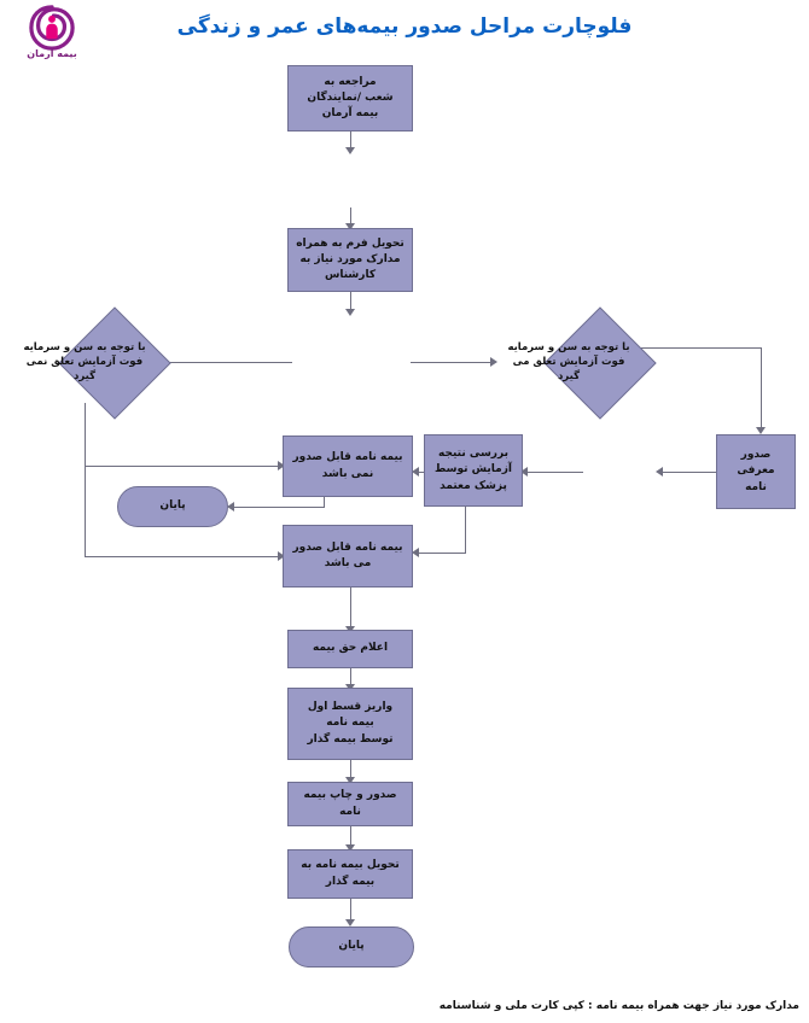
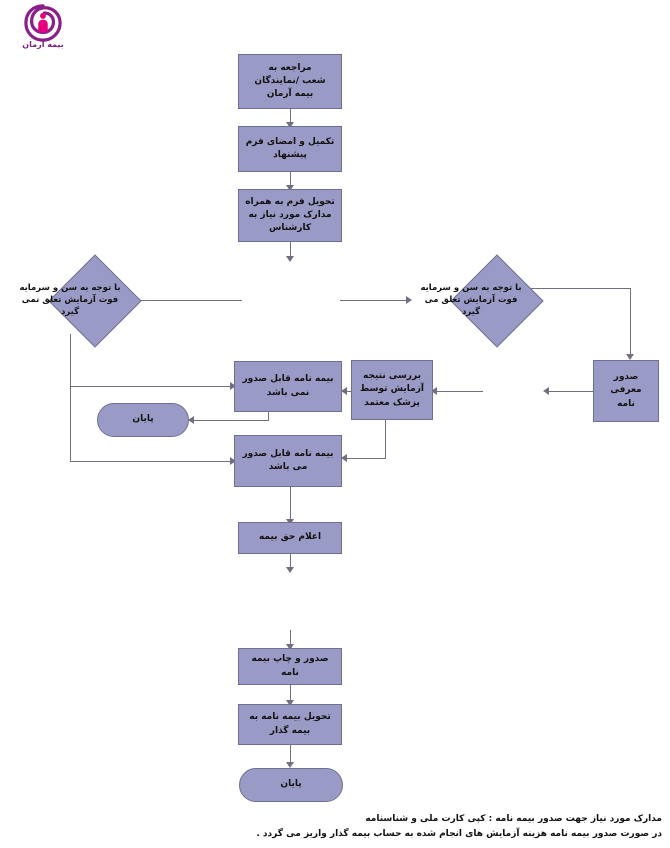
  بیمه آرمان
- فلوچارت مراحل صدور بیمه‌های عمر و زندگی
  مراجعه به
  شعب /نمایندگان
  بیمه آرمان
+ تکمیل و امضای فرم
+ پیشنهاد
  تحویل فرم به همراه
  مدارک مورد نیاز به
  کارشناس
  با توجه به سن و سرمایه فوت آزمایش تعلق نمی گیرد
  با توجه به سن و سرمایه فوت آزمایش تعلق می گیرد
  صدور معرفی
  نامه
  بررسی نتیجه
  آزمایش توسط
  پزشک معتمد
  بیمه نامه قابل صدور
  نمی باشد
  پایان
  بیمه نامه قابل صدور
  می باشد
  اعلام حق بیمه
- واریز قسط اول
- بیمه نامه
- توسط بیمه گذار
  صدور و چاپ بیمه
  نامه
  تحویل بیمه نامه به
  بیمه گذار
  پایان
- مدارک مورد نیاز جهت همراه بیمه نامه : کپی کارت ملی و شناسنامه
+ مدارک مورد نیاز جهت صدور بیمه نامه : کپی کارت ملی و شناسنامه
+ در صورت صدور بیمه نامه هزینه آزمایش های انجام شده به حساب بیمه گذار واریز می گردد .
